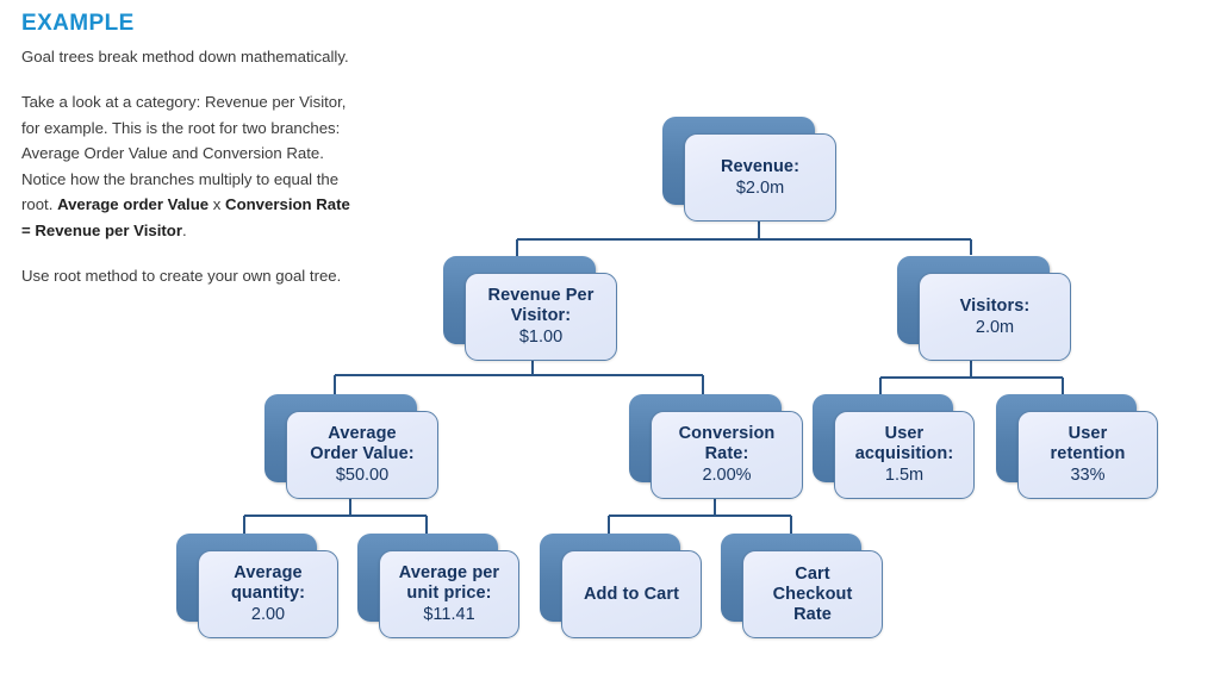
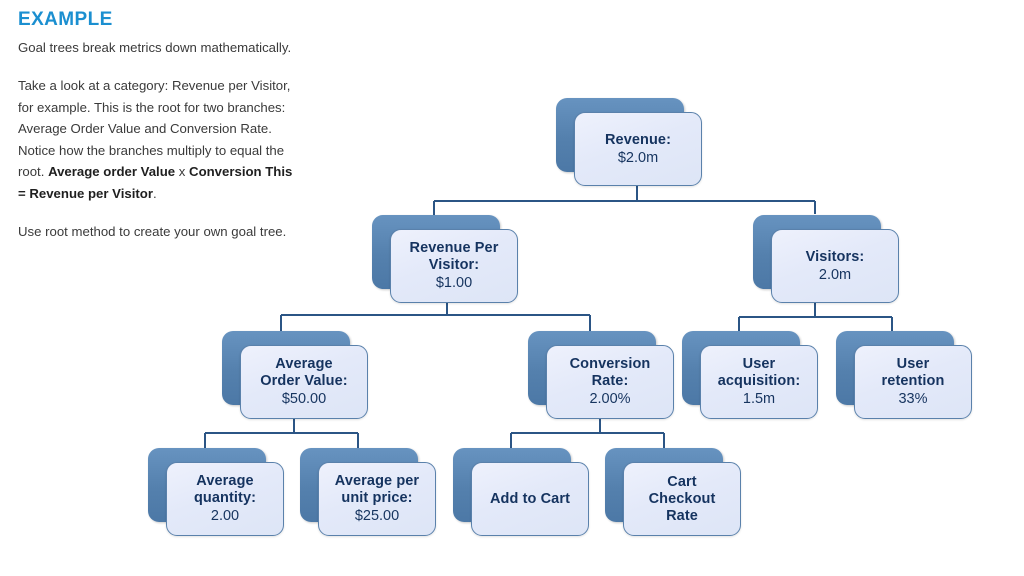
  EXAMPLE
- Goal trees break method down mathematically.
+ Goal trees break metrics down mathematically.
- Take a look at a category: Revenue per Visitor, for example. This is the root for two branches: Average Order Value and Conversion Rate. Notice how the branches multiply to equal the root. Average order Value x Conversion Rate = Revenue per Visitor.
+ Take a look at a category: Revenue per Visitor, for example. This is the root for two branches: Average Order Value and Conversion Rate. Notice how the branches multiply to equal the root. Average order Value x Conversion This = Revenue per Visitor.
  Use root method to create your own goal tree.
  Revenue:
  $2.0m
  Revenue Per
  Visitor:
  $1.00
  Visitors:
  2.0m
  Average
  Order Value:
  $50.00
  Conversion
  Rate:
  2.00%
  User
  acquisition:
  1.5m
  User
  retention
  33%
  Average
  quantity:
  2.00
  Average per
  unit price:
- $11.41
+ $25.00
  Add to Cart
  Cart
  Checkout
  Rate
